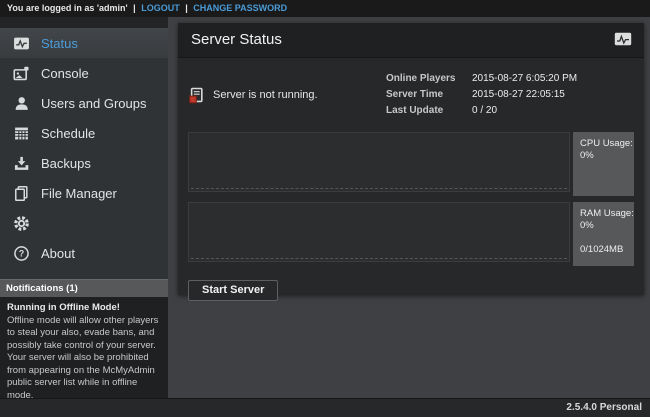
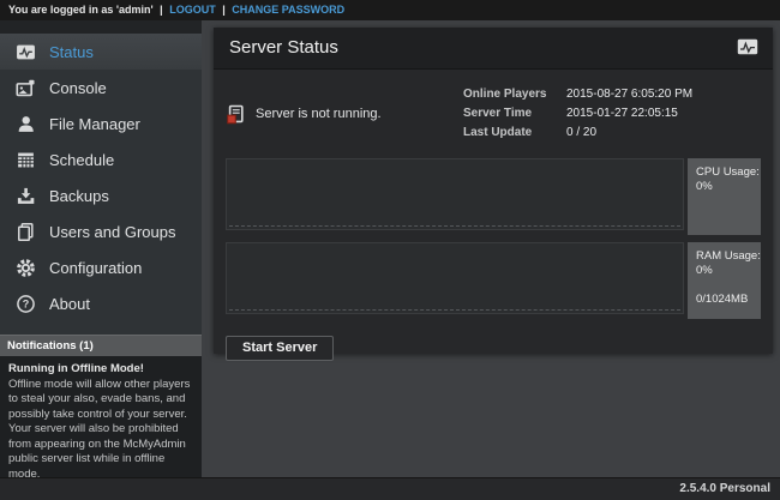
  You are logged in as 'admin' | LOGOUT | CHANGE PASSWORD
  Status
  Console
- Users and Groups
+ File Manager
  Schedule
  Backups
- File Manager
+ Users and Groups
+ Configuration
  ?
  About
  Notifications (1)
  Running in Offline Mode!
  Offline mode will allow other players to steal your also, evade bans, and possibly take control of your server. Your server will also be prohibited from appearing on the McMyAdmin public server list while in offline mode.
  Server Status
  Server is not running.
  Online Players	2015-08-27 6:05:20 PM
- Server Time	2015-08-27 22:05:15
+ Server Time	2015-01-27 22:05:15
  Last Update	0 / 20
  CPU Usage:
  0%
  RAM Usage:
  0%
  0/1024MB
  Start Server
  2.5.4.0 Personal
